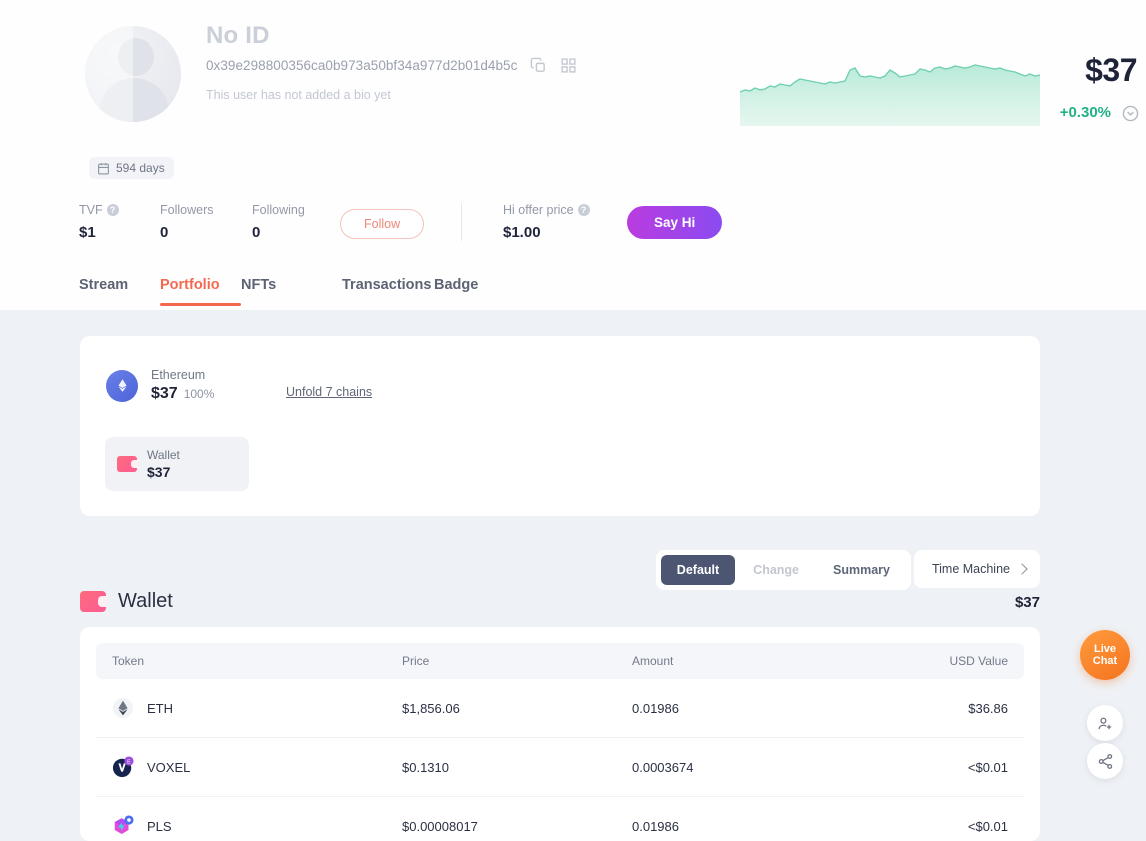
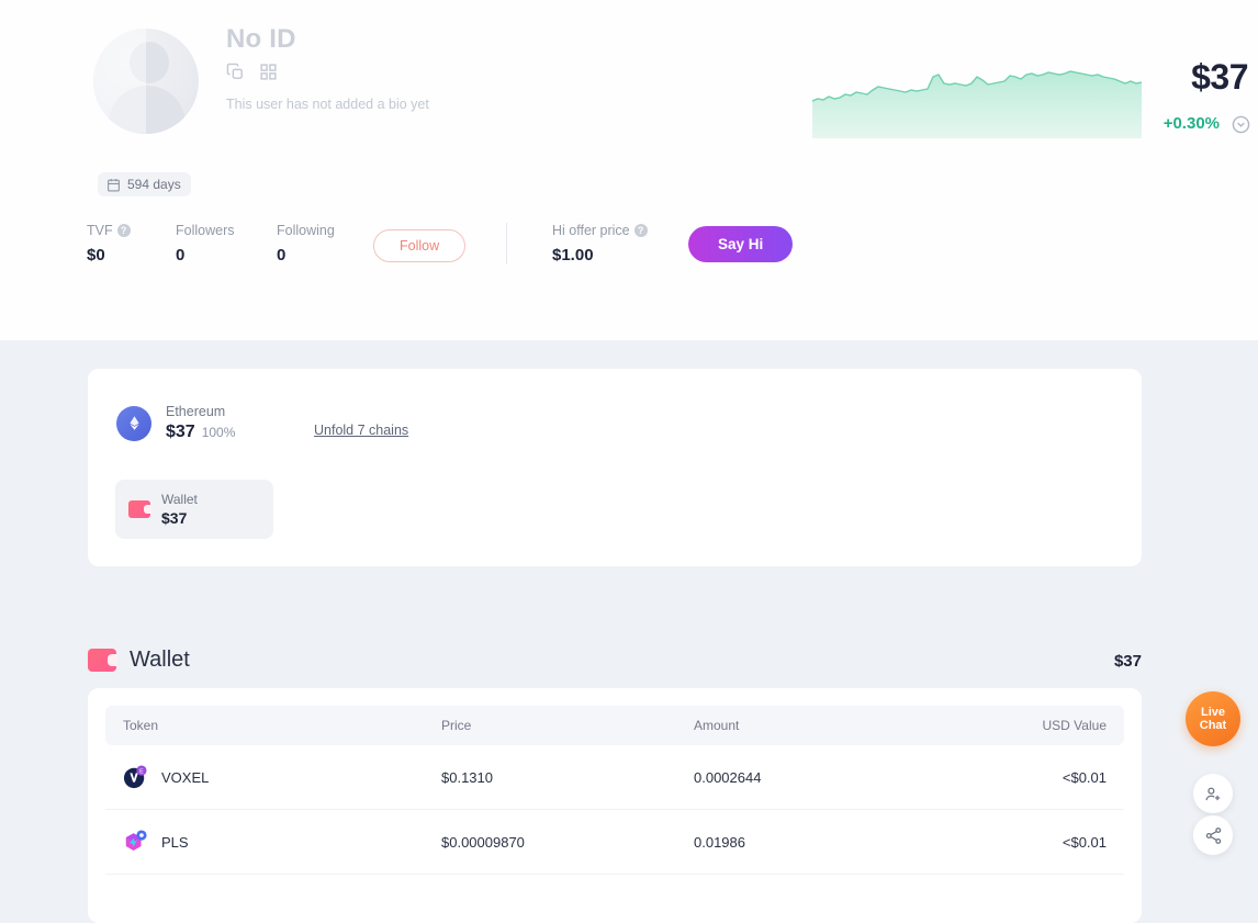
  No ID
- 0x39e298800356ca0b973a50bf34a977d2b01d4b5c
  This user has not added a bio yet
  594 days
  $37
  +0.30%
  TVF
  ?
- $1
+ $0
  Followers
  0
  Following
  0
  Follow
  Hi offer price
  ?
  $1.00
  Say Hi
- Stream
- Portfolio
- NFTs
- Transactions
- Badge
  Ethereum
  $37 100%
  Unfold 7 chains
  Wallet
  $37
- Default
- Change
- Summary
- Time Machine
  Wallet
  $37
  Token	Price	Amount	USD Value
- ETH	$1,856.06	0.01986	$36.86
- VOXEL	$0.1310	0.0003674	<$0.01
+ VOXEL	$0.1310	0.0002644	<$0.01
- PLS	$0.00008017	0.01986	<$0.01
+ PLS	$0.00009870	0.01986	<$0.01
  Live
  Chat
